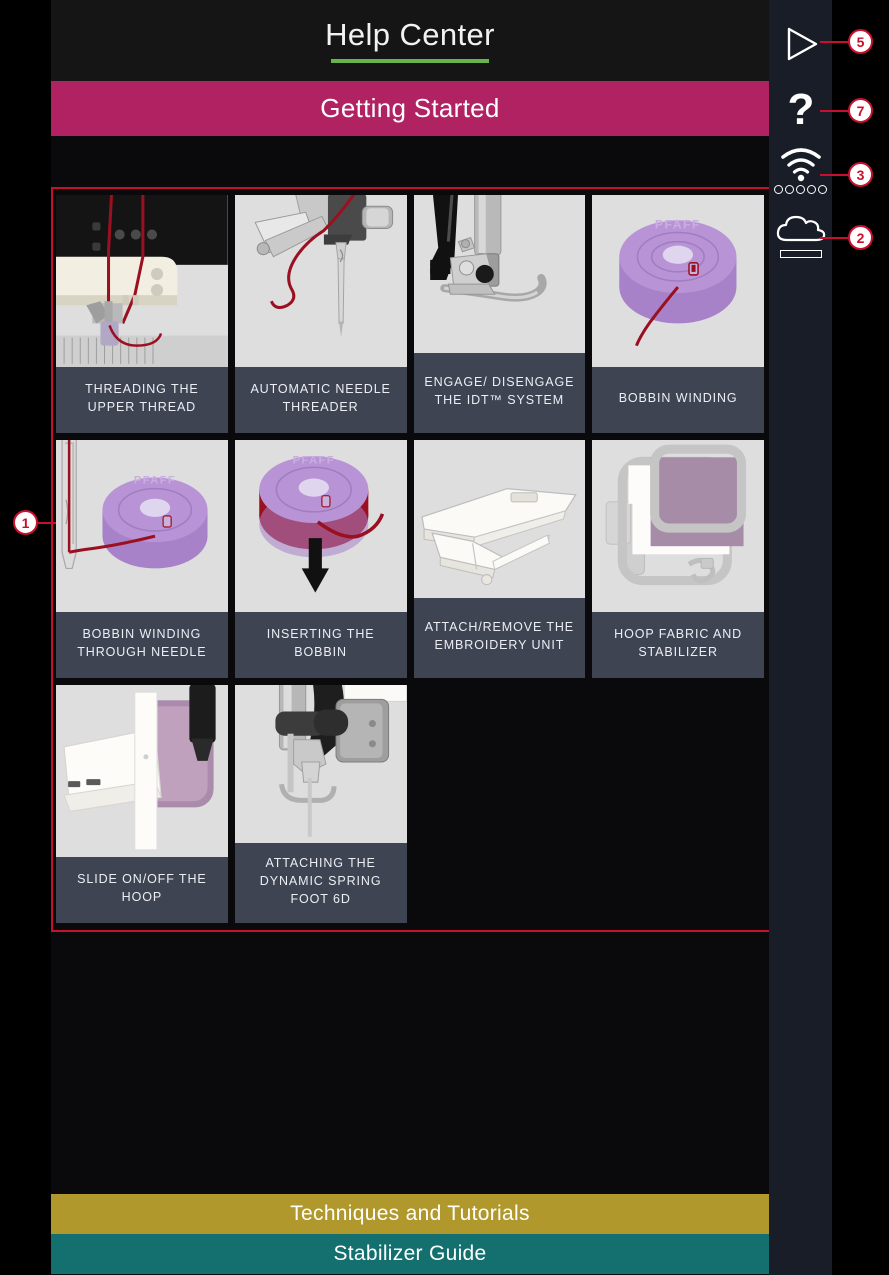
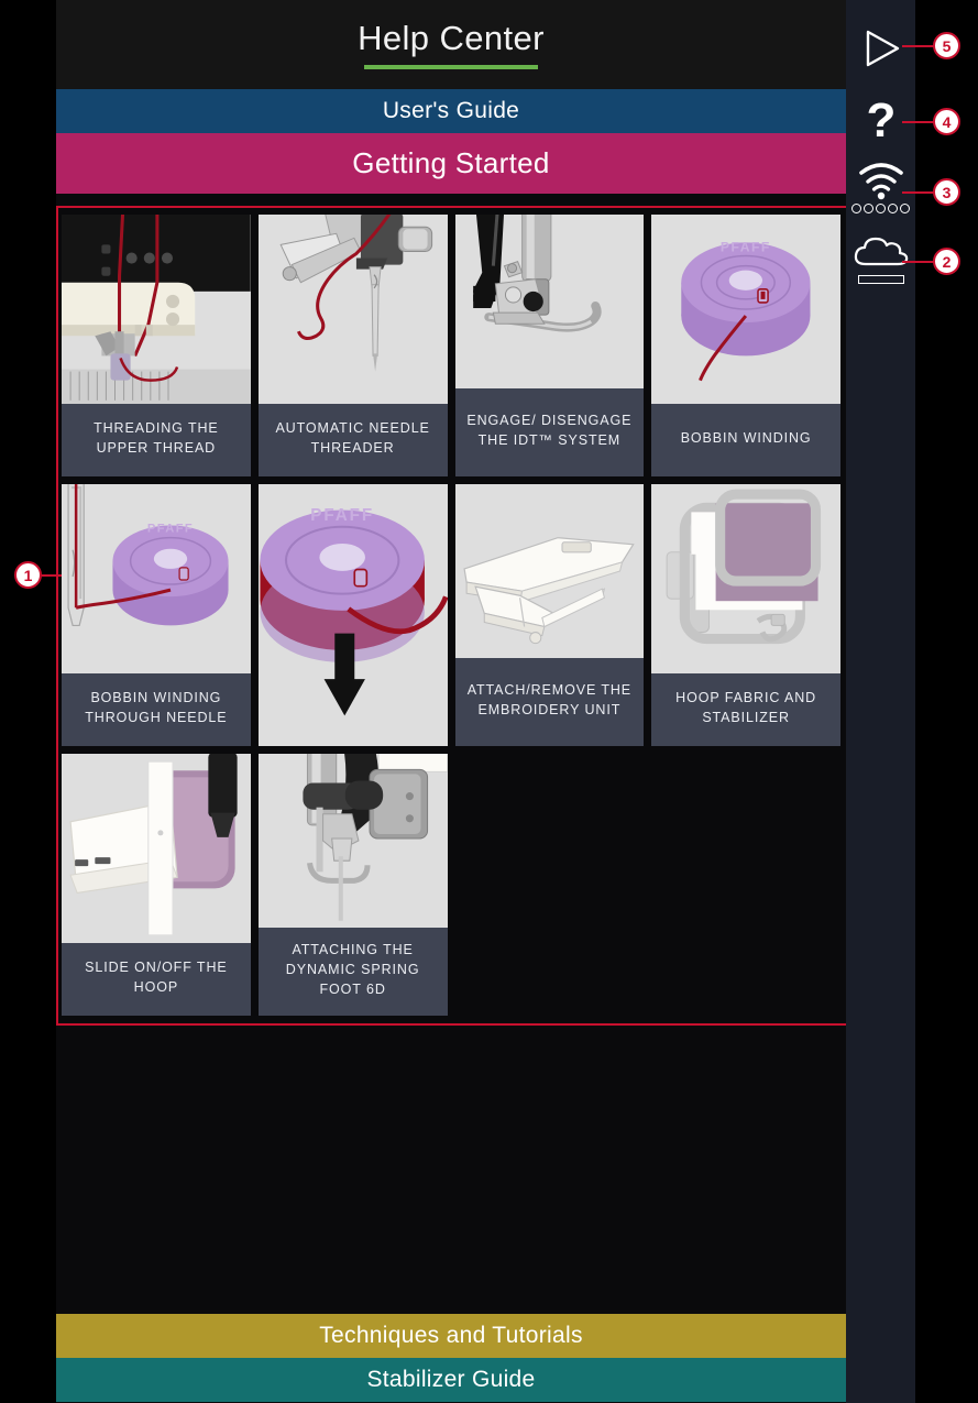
  Help Center
+ User's Guide
  Getting Started
  THREADING THE UPPER THREAD
  AUTOMATIC NEEDLE THREADER
  ENGAGE/ DISENGAGE THE IDT™ SYSTEM
  PFAFF
  BOBBIN WINDING
  PFAFF
  BOBBIN WINDING THROUGH NEEDLE
  PFAFF
- INSERTING THE BOBBIN
  ATTACH/REMOVE THE EMBROIDERY UNIT
  HOOP FABRIC AND STABILIZER
  SLIDE ON/OFF THE HOOP
  ATTACHING THE DYNAMIC SPRING FOOT 6D
  1
  Techniques and Tutorials
  Stabilizer Guide
  ?
  5
- 7
+ 4
  3
  2
